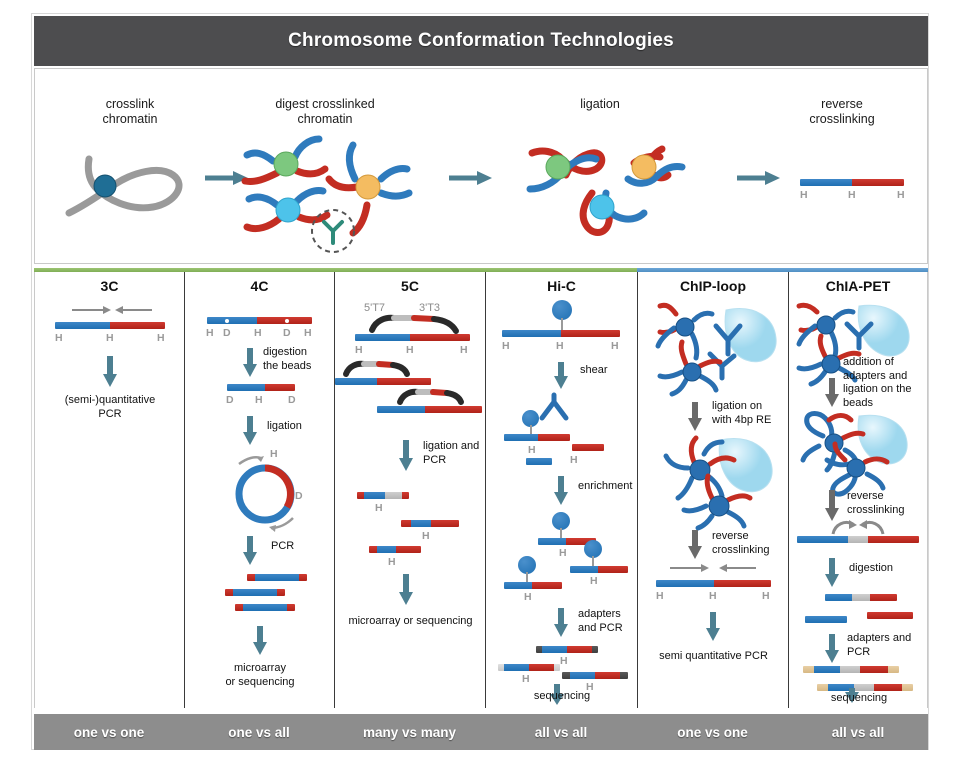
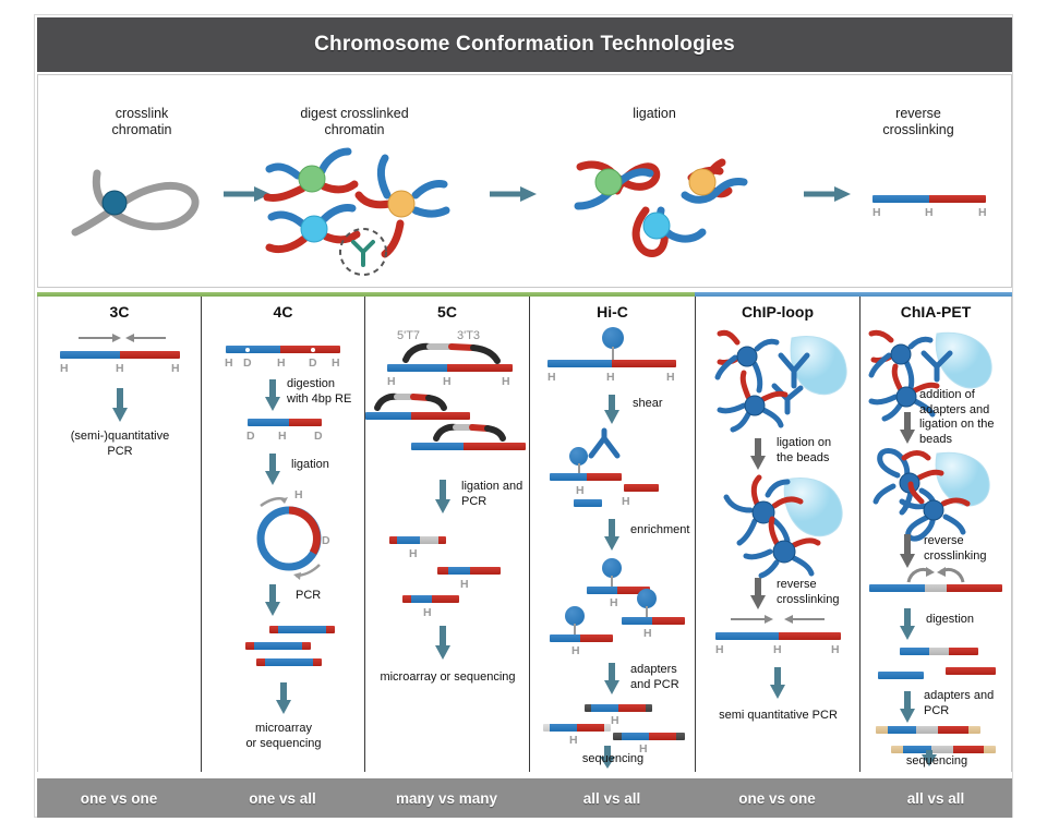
  Chromosome Conformation Technologies
  crosslink
  chromatin
  digest crosslinked
  chromatin
  ligation
  reverse
  crosslinking
  H
  H
  H
  3C
  H
  H
  H
  (semi-)quantitative
  PCR
  4C
  H
  D
  H
  D
  H
  digestion
- the beads
+ with 4bp RE
  D
  H
  D
  ligation
  H
  D
  PCR
  microarray
  or sequencing
  5C
  5'T7
  3'T3
  H
  H
  H
  ligation and
  PCR
  H
  H
  H
  microarray or sequencing
  Hi-C
  H
  H
  H
  shear
  H
  H
  enrichment
  H
  H
  H
  adapters
  and PCR
  H
  H
  H
  sequencing
  ChIP-loop
  ligation on
- with 4bp RE
+ the beads
  reverse
  crosslinking
  H
  H
  H
  semi quantitative PCR
  ChIA-PET
  addition of
  adapters and
  ligation on the
  beads
  reverse
  crosslinking
  digestion
  adapters and
  PCR
  sequencing
  one vs one
  one vs all
  many vs many
  all vs all
  one vs one
  all vs all
